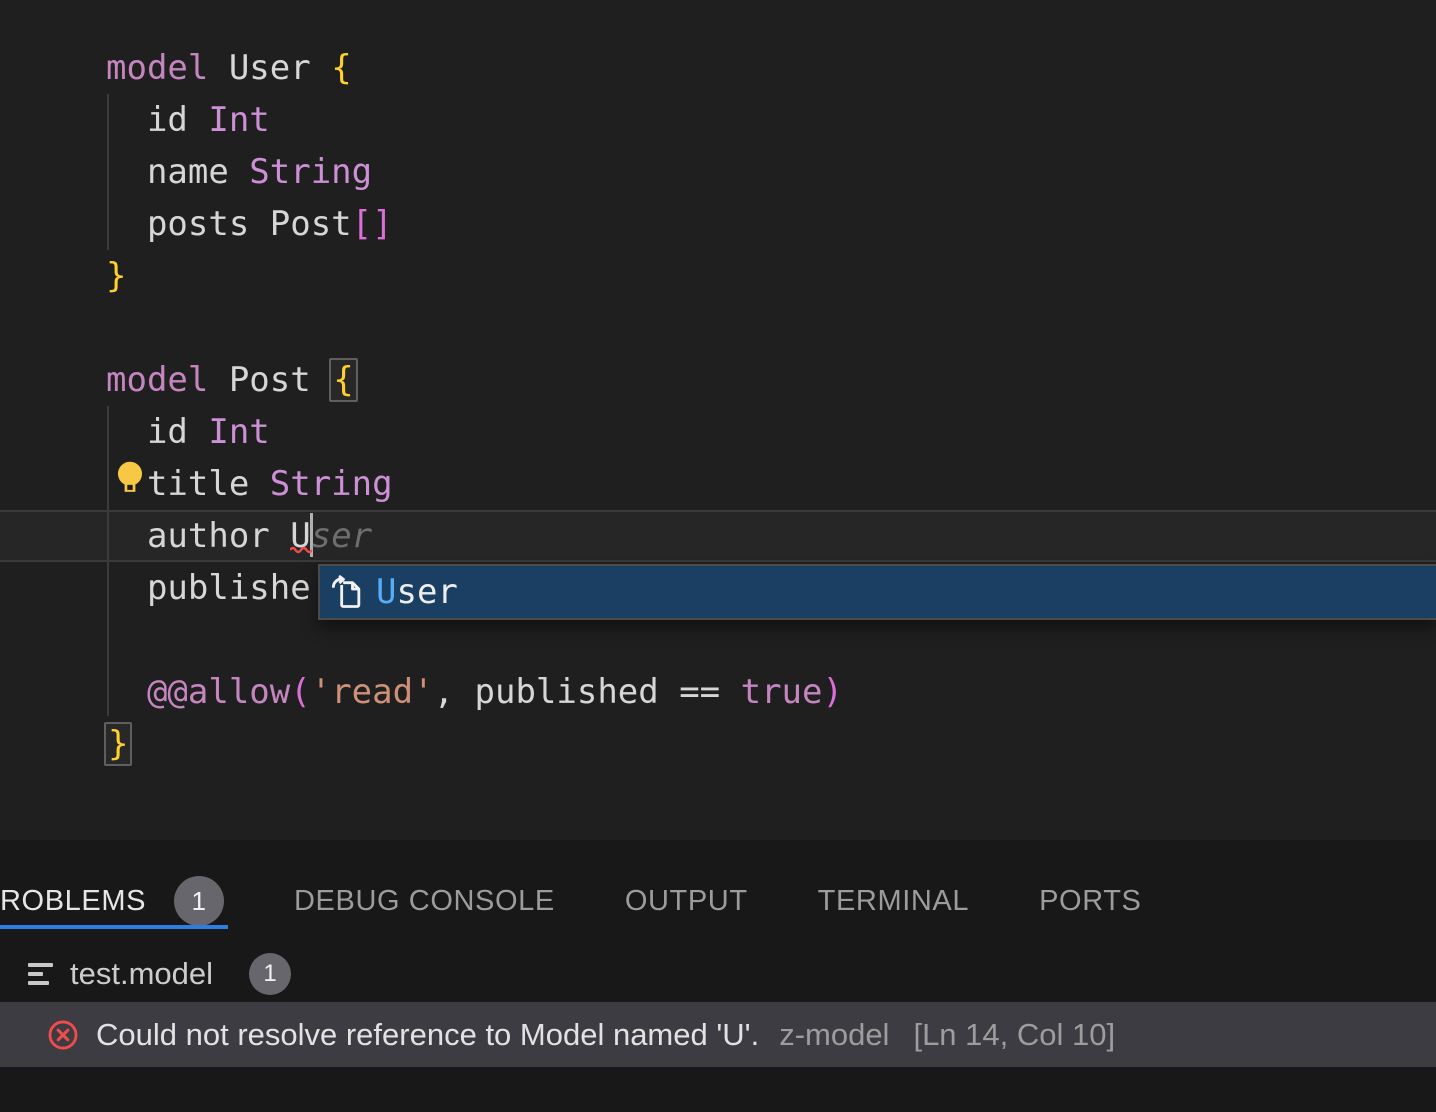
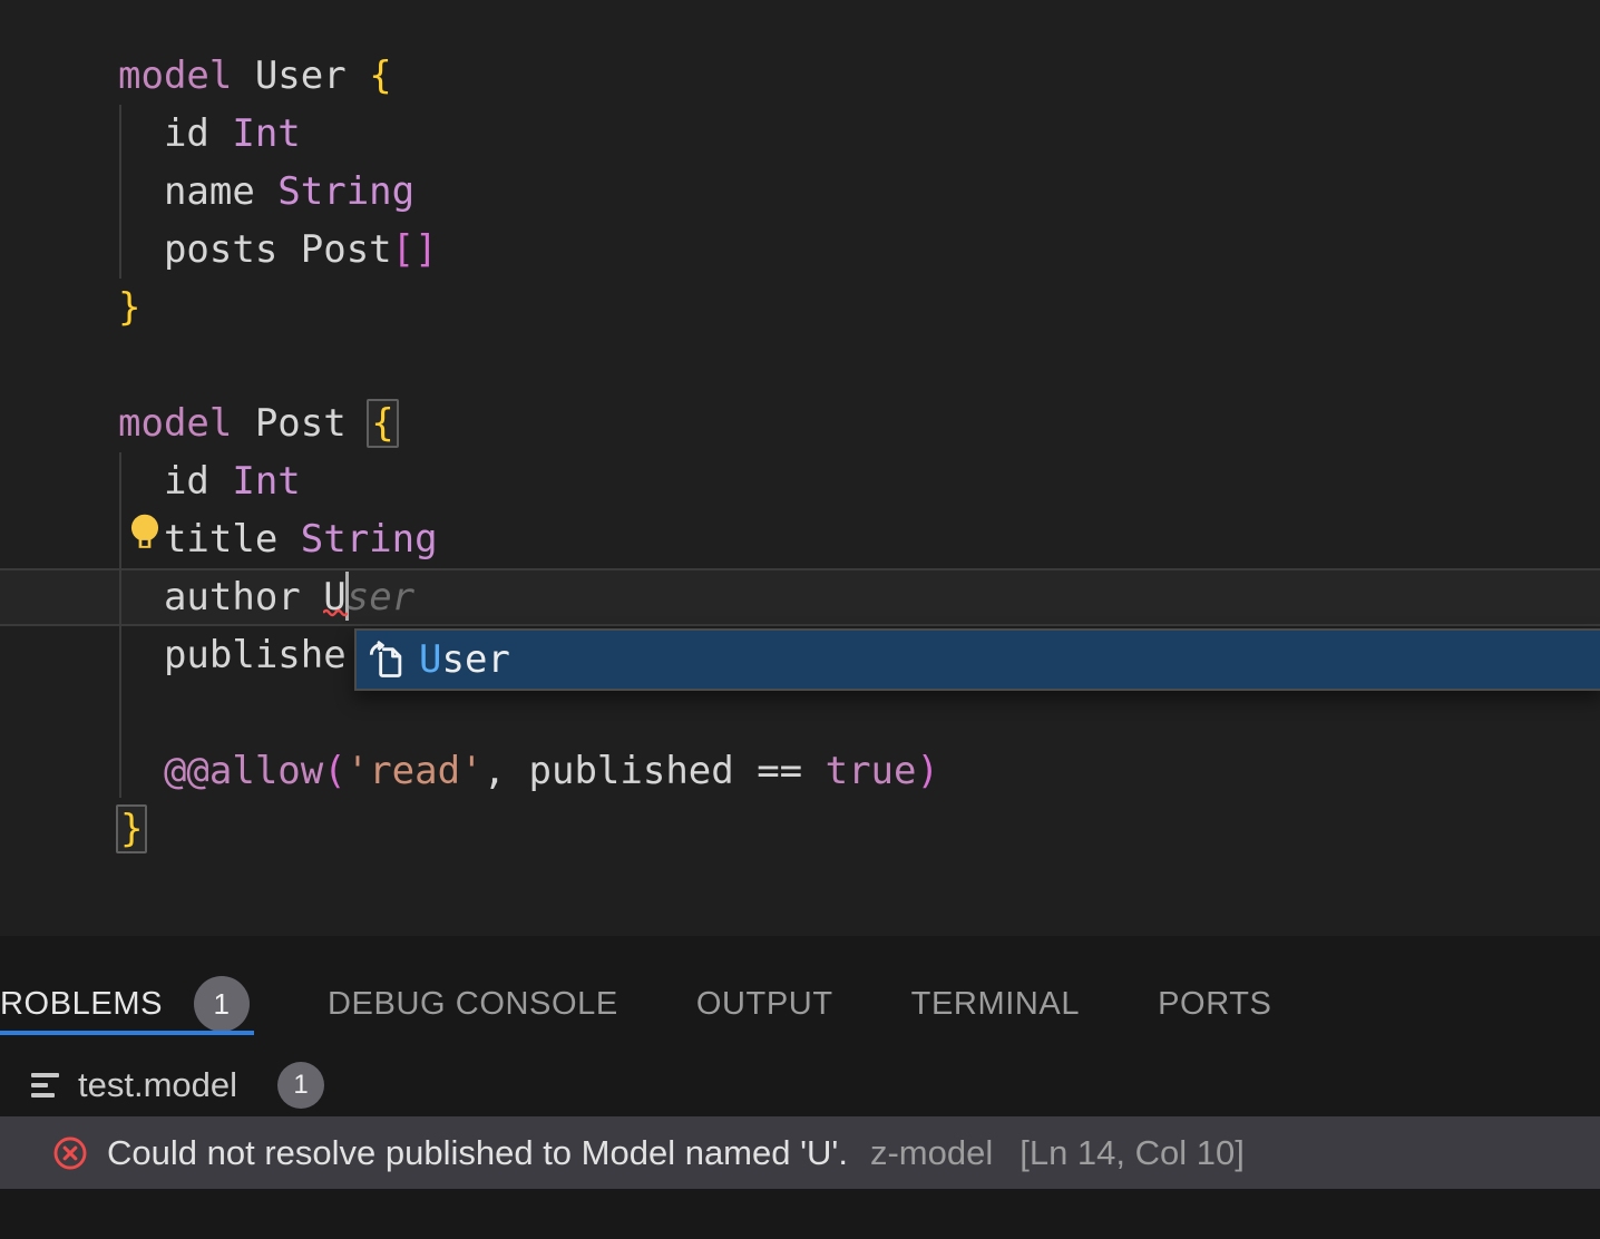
  model User {
  id Int
  name String
  posts Post[]
  }
  model Post {
  id Int
  title String
  author User
  publishe
  @@allow('read', published == true)
  }
  User
  ROBLEMS
  1
  DEBUG CONSOLE
  OUTPUT
  TERMINAL
  PORTS
  test.model
  1
- Could not resolve reference to Model named 'U'.
+ Could not resolve published to Model named 'U'.
  z-model
  [Ln 14, Col 10]
